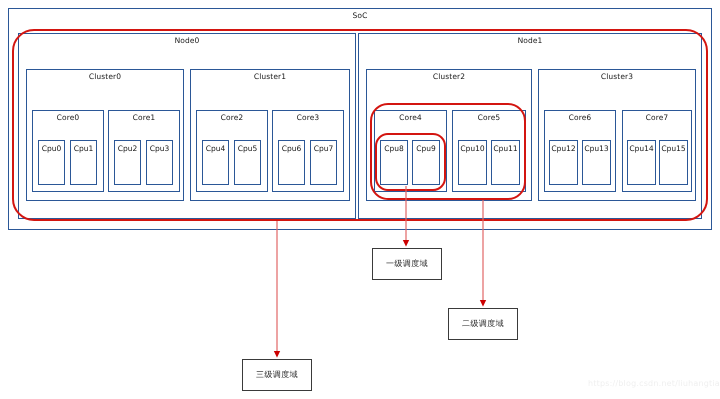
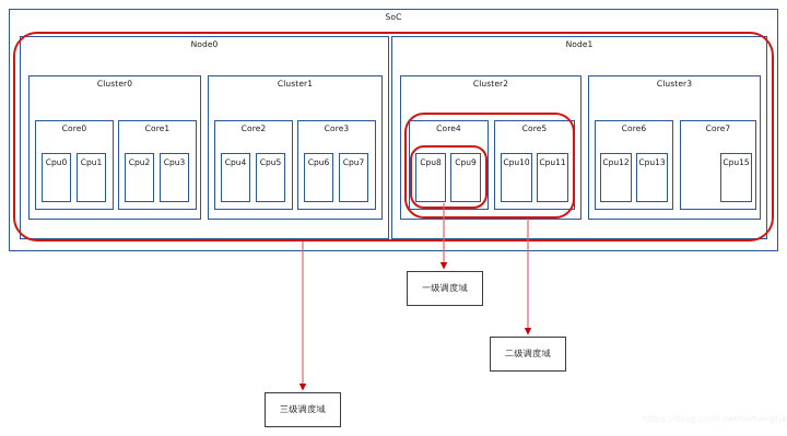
  SoC
  Node0
  Cluster0
  Core0
  Cpu0
  Cpu1
  Core1
  Cpu2
  Cpu3
  Cluster1
  Core2
  Cpu4
  Cpu5
  Core3
  Cpu6
  Cpu7
  Node1
  Cluster2
  Core4
  Cpu8
  Cpu9
  Core5
  Cpu10
  Cpu11
  Cluster3
  Core6
  Cpu12
  Cpu13
  Core7
- Cpu14
  Cpu15
  一级调度域
  二级调度域
  三级调度域
